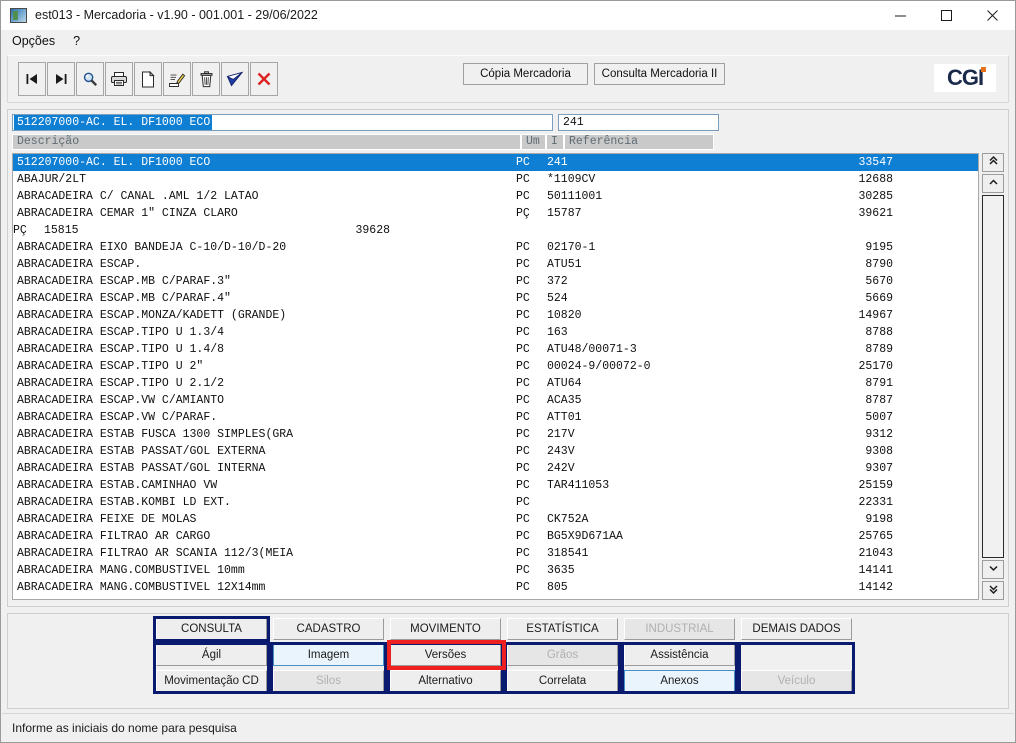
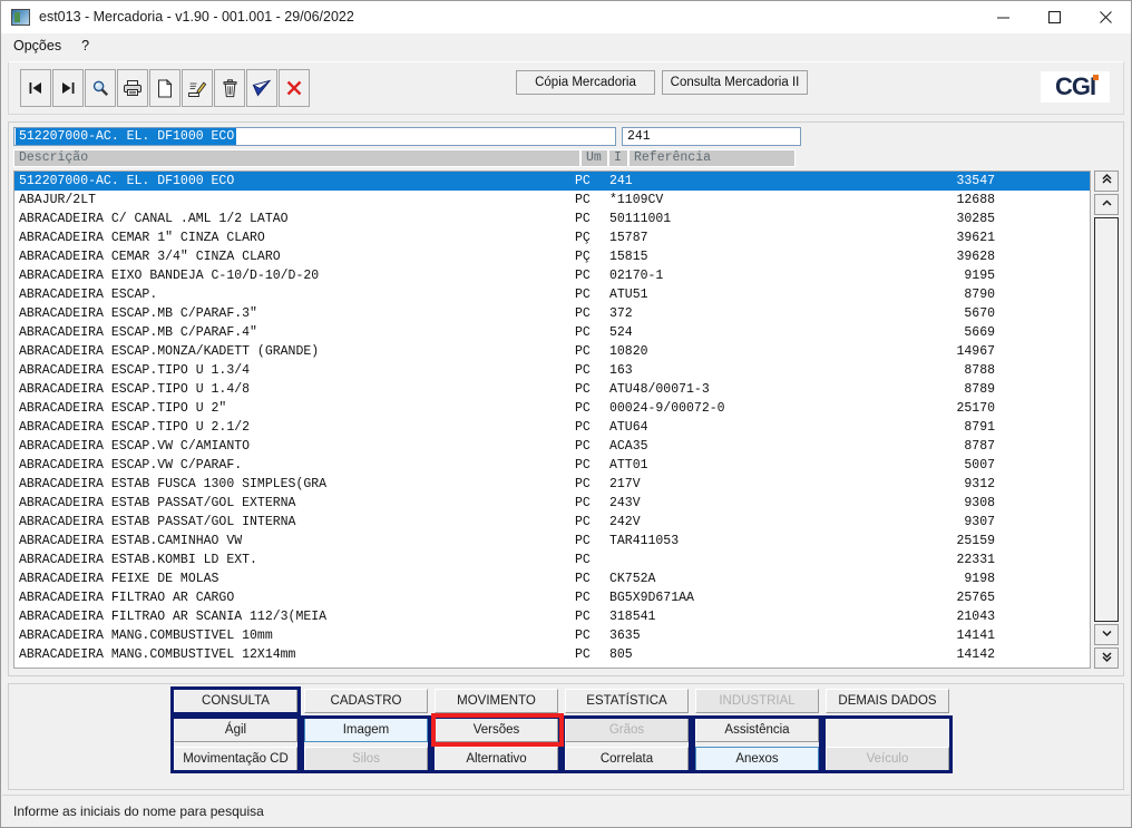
  est013 - Mercadoria - v1.90 - 001.001 - 29/06/2022
  Opções
  ?
  Cópia Mercadoria
  Consulta Mercadoria II
  CGI
  512207000-AC. EL. DF1000 ECO
  241
  Descrição
  Um
  I
  Referência
  512207000-AC. EL. DF1000 ECO
  PC
  241
  33547
  ABAJUR/2LT
  PC
  *1109CV
  12688
  ABRACADEIRA C/ CANAL .AML 1/2 LATAO
  PC
  50111001
  30285
  ABRACADEIRA CEMAR 1" CINZA CLARO
  PÇ
  15787
  39621
+ ABRACADEIRA CEMAR 3/4" CINZA CLARO
  PÇ
  15815
  39628
  ABRACADEIRA EIXO BANDEJA C-10/D-10/D-20
  PC
  02170-1
  9195
  ABRACADEIRA ESCAP.
  PC
  ATU51
  8790
  ABRACADEIRA ESCAP.MB C/PARAF.3"
  PC
  372
  5670
  ABRACADEIRA ESCAP.MB C/PARAF.4"
  PC
  524
  5669
  ABRACADEIRA ESCAP.MONZA/KADETT (GRANDE)
  PC
  10820
  14967
  ABRACADEIRA ESCAP.TIPO U 1.3/4
  PC
  163
  8788
  ABRACADEIRA ESCAP.TIPO U 1.4/8
  PC
  ATU48/00071-3
  8789
  ABRACADEIRA ESCAP.TIPO U 2"
  PC
  00024-9/00072-0
  25170
  ABRACADEIRA ESCAP.TIPO U 2.1/2
  PC
  ATU64
  8791
  ABRACADEIRA ESCAP.VW C/AMIANTO
  PC
  ACA35
  8787
  ABRACADEIRA ESCAP.VW C/PARAF.
  PC
  ATT01
  5007
  ABRACADEIRA ESTAB FUSCA 1300 SIMPLES(GRA
  PC
  217V
  9312
  ABRACADEIRA ESTAB PASSAT/GOL EXTERNA
  PC
  243V
  9308
  ABRACADEIRA ESTAB PASSAT/GOL INTERNA
  PC
  242V
  9307
  ABRACADEIRA ESTAB.CAMINHAO VW
  PC
  TAR411053
  25159
  ABRACADEIRA ESTAB.KOMBI LD EXT.
  PC
  22331
  ABRACADEIRA FEIXE DE MOLAS
  PC
  CK752A
  9198
  ABRACADEIRA FILTRAO AR CARGO
  PC
  BG5X9D671AA
  25765
  ABRACADEIRA FILTRAO AR SCANIA 112/3(MEIA
  PC
  318541
  21043
  ABRACADEIRA MANG.COMBUSTIVEL 10mm
  PC
  3635
  14141
  ABRACADEIRA MANG.COMBUSTIVEL 12X14mm
  PC
  805
  14142
  CONSULTA
  CADASTRO
  MOVIMENTO
  ESTATÍSTICA
  INDUSTRIAL
  DEMAIS DADOS
  Ágil
  Imagem
  Versões
  Grãos
  Assistência
  Movimentação CD
  Silos
  Alternativo
  Correlata
  Anexos
  Veículo
  Informe as iniciais do nome para pesquisa
